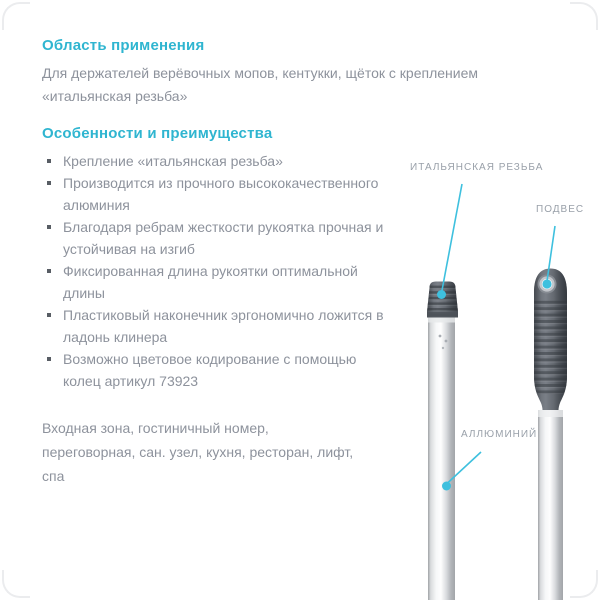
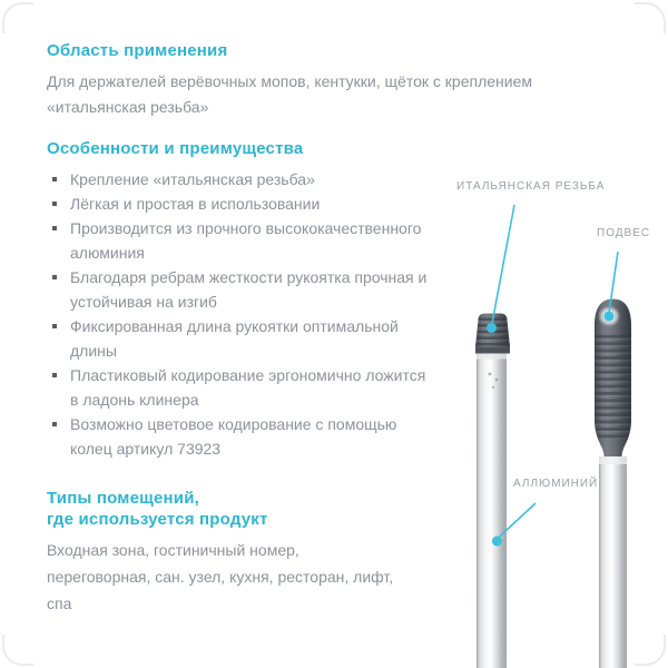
  ИТАЛЬЯНСКАЯ РЕЗЬБА
  ПОДВЕС
  АЛЛЮМИНИЙ
  Область применения
  Для держателей верёвочных мопов, кентукки, щёток с креплением «итальянская резьба»
  Особенности и преимущества
  Крепление «итальянская резьба»
+ Лёгкая и простая в использовании
  Производится из прочного высококачественного алюминия
  Благодаря ребрам жесткости рукоятка прочная и устойчивая на изгиб
  Фиксированная длина рукоятки оптимальной длины
- Пластиковый наконечник эргономично ложится в ладонь клинера
+ Пластиковый кодирование эргономично ложится в ладонь клинера
  Возможно цветовое кодирование с помощью колец артикул 73923
+ Типы помещений,
+ где используется продукт
  Входная зона, гостиничный номер, переговорная, сан. узел, кухня, ресторан, лифт, спа
